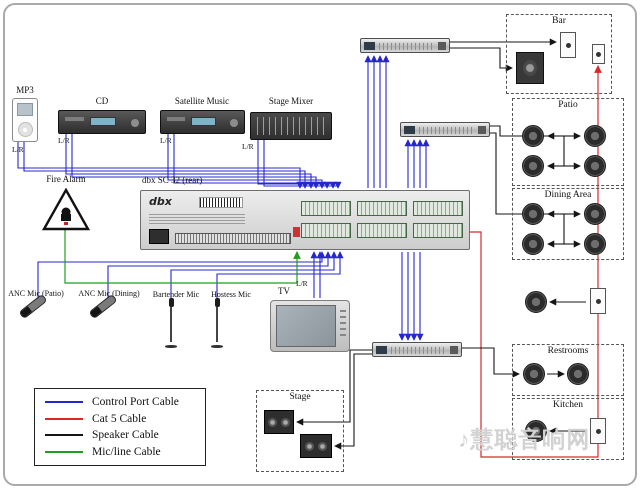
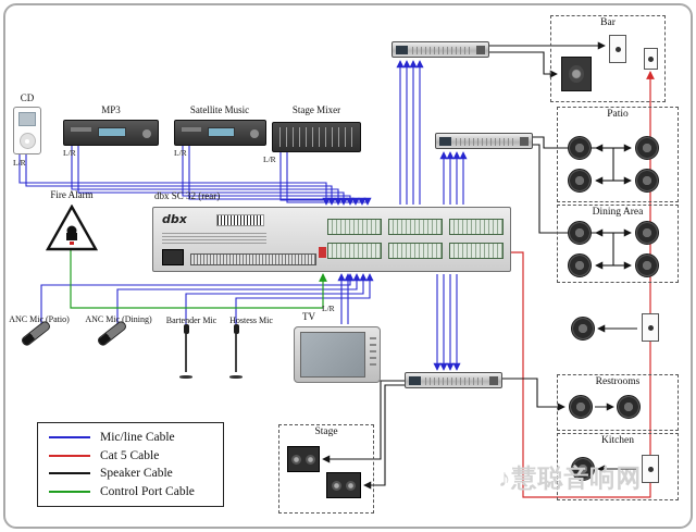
- MP3
+ CD
  L/R
- CD
+ MP3
  L/R
  Satellite Music
  L/R
  Stage Mixer
  L/R
  Fire Alarm
  dbx SC 32 (rear)
  dbx
  ANC Mic (Patio)
  ANC Mic (Dining)
  Bartender Mic
  Hostess Mic
  L/R
  TV
  Bar
  Patio
  Dining Area
  Restrooms
  Kitchen
  Stage
- Control Port Cable
+ Mic/line Cable
  Cat 5 Cable
  Speaker Cable
- Mic/line Cable
+ Control Port Cable
  ♪慧聪音响网
